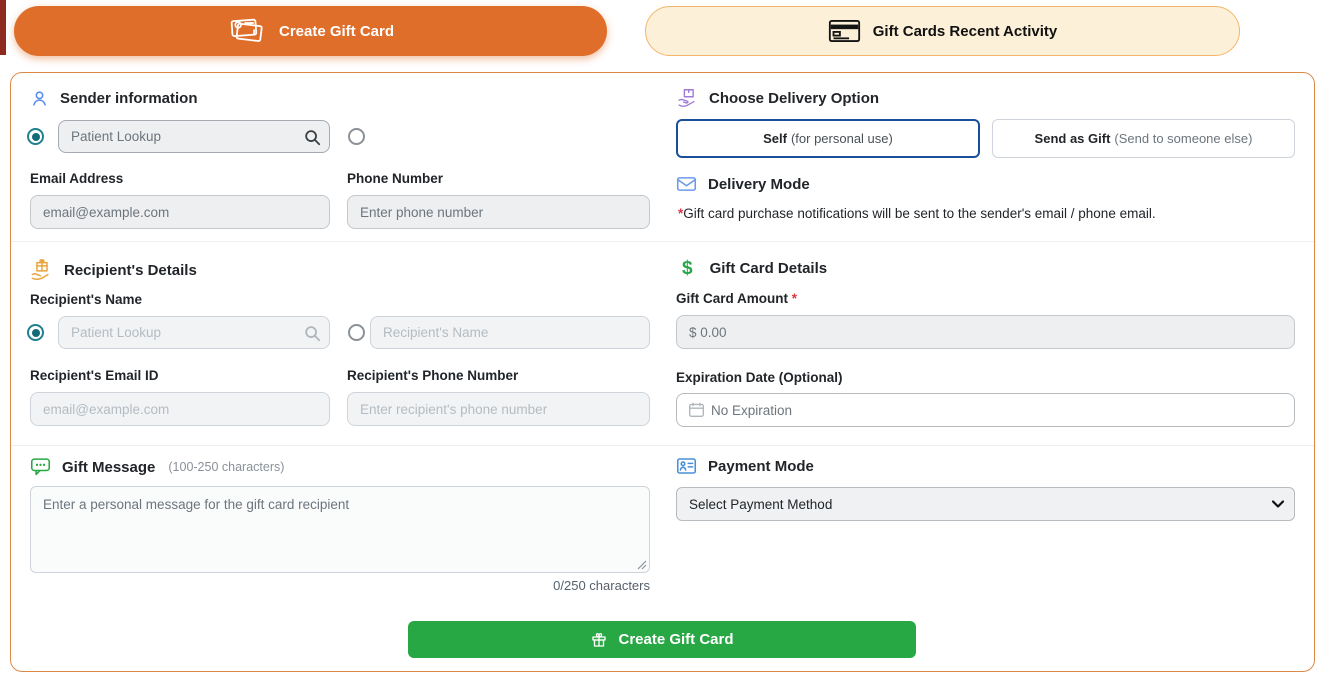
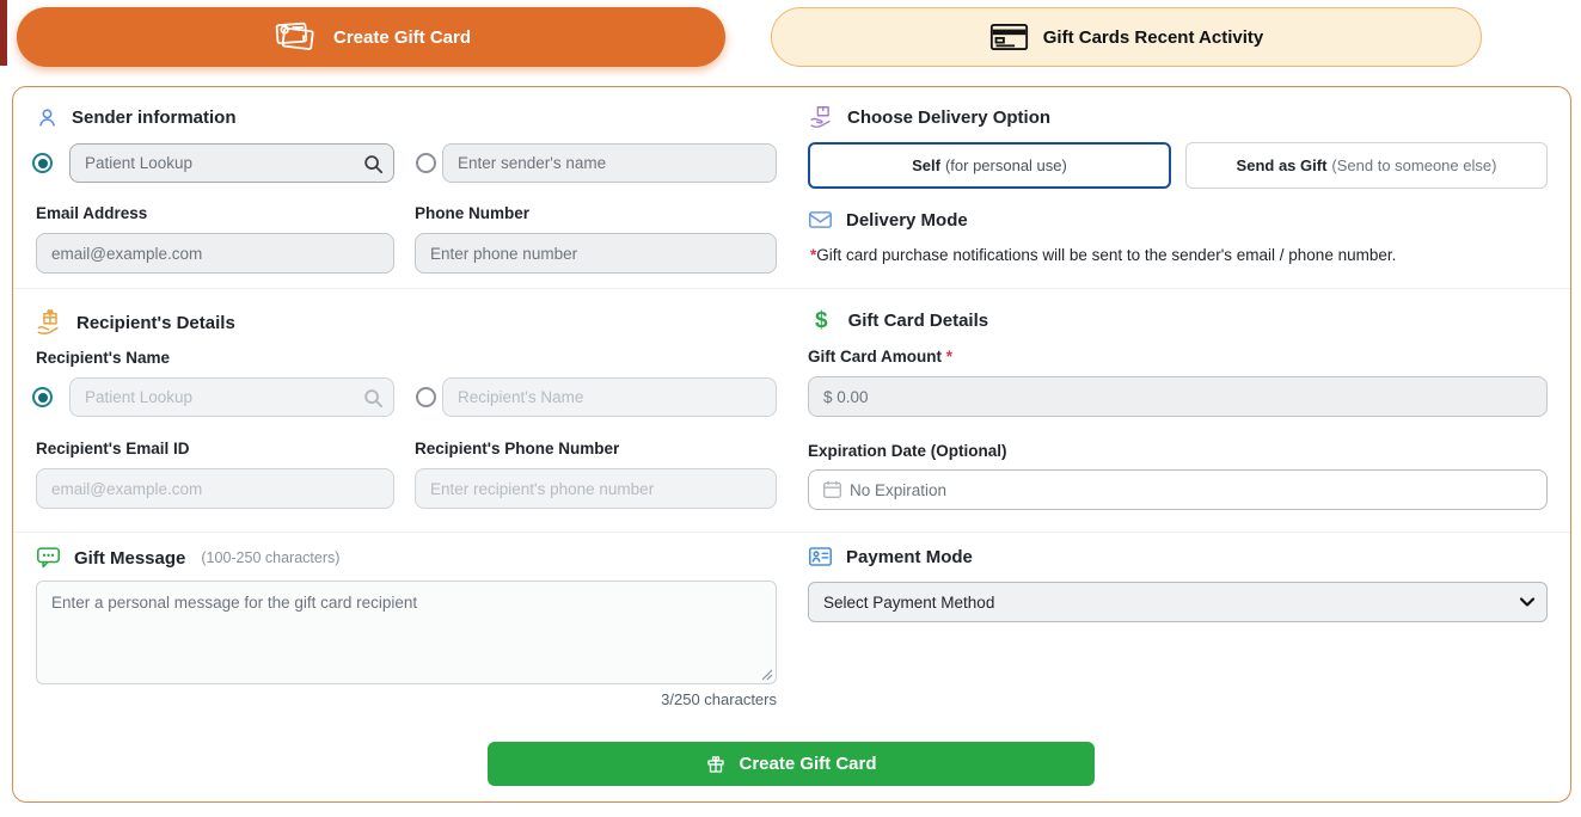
  Create Gift Card
  Gift Cards Recent Activity
  Sender information
  Patient Lookup
+ Enter sender's name
  Email Address
  Phone Number
  email@example.com
  Enter phone number
  Choose Delivery Option
  Self
  (for personal use)
  Send as Gift
  (Send to someone else)
  Delivery Mode
- *Gift card purchase notifications will be sent to the sender's email / phone email.
+ *Gift card purchase notifications will be sent to the sender's email / phone number.
  Recipient's Details
  Recipient's Name
  Patient Lookup
  Recipient's Name
  Recipient's Email ID
  Recipient's Phone Number
  email@example.com
  Enter recipient's phone number
  $
  Gift Card Details
  Gift Card Amount *
  $ 0.00
  Expiration Date (Optional)
  No Expiration
  Gift Message
  (100-250 characters)
  Enter a personal message for the gift card recipient
- 0/250 characters
+ 3/250 characters
  Payment Mode
  Select Payment Method
  Create Gift Card
